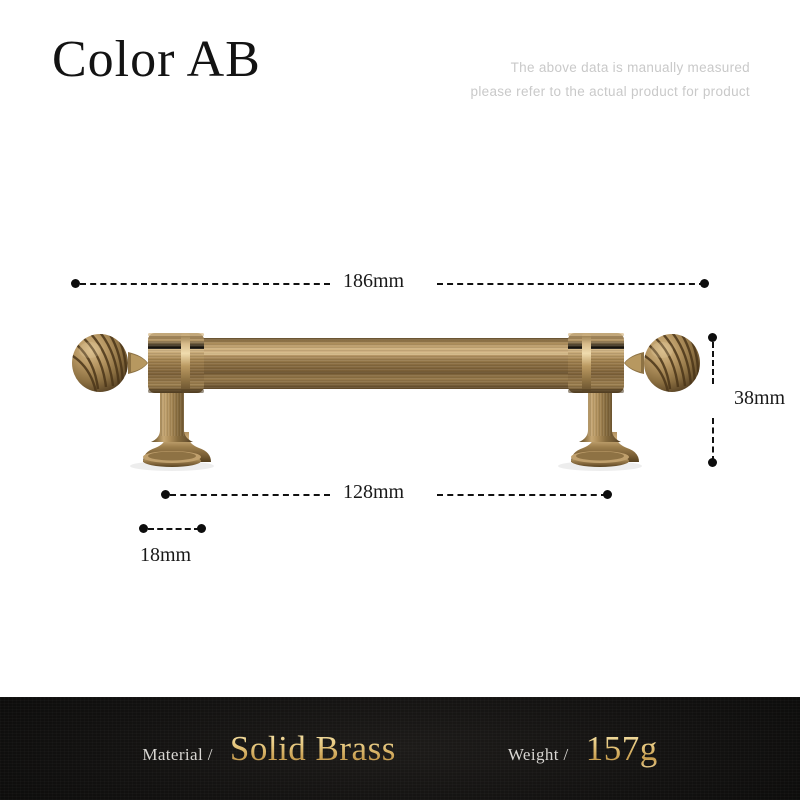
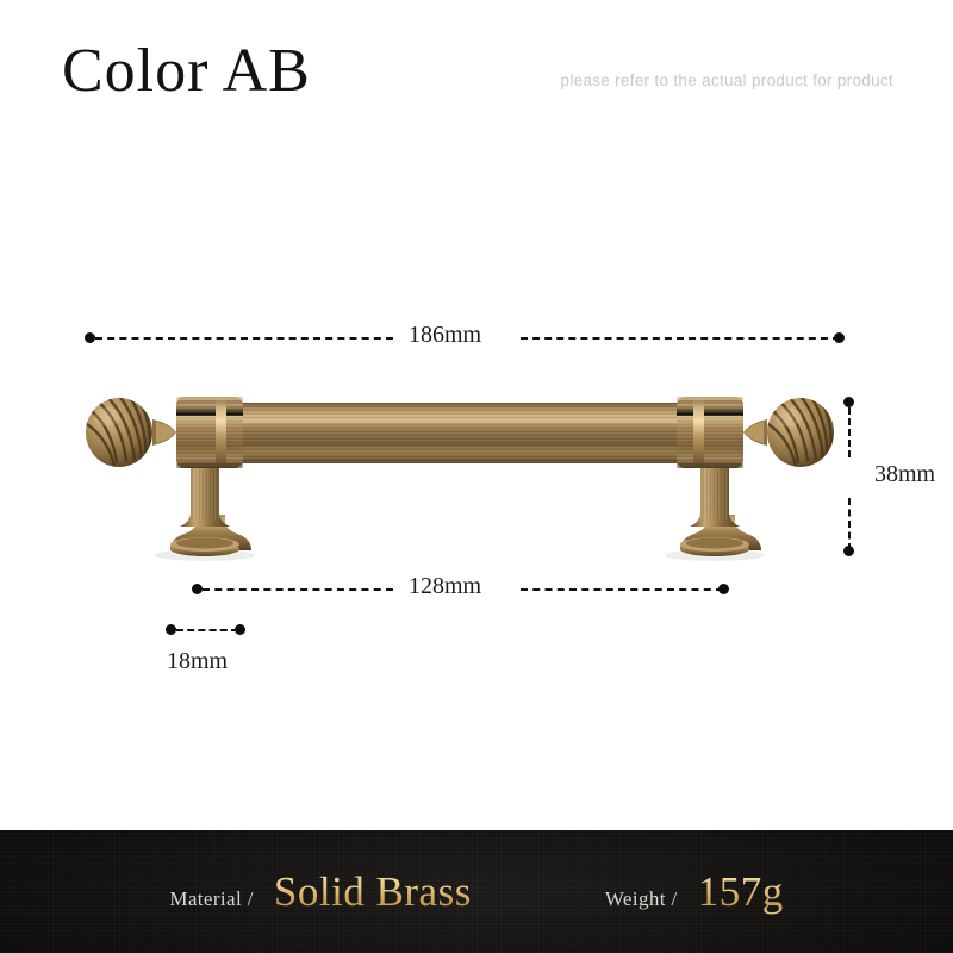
  Color AB
- The above data is manually measured
  please refer to the actual product for product
  186mm
  128mm
  38mm
  18mm
